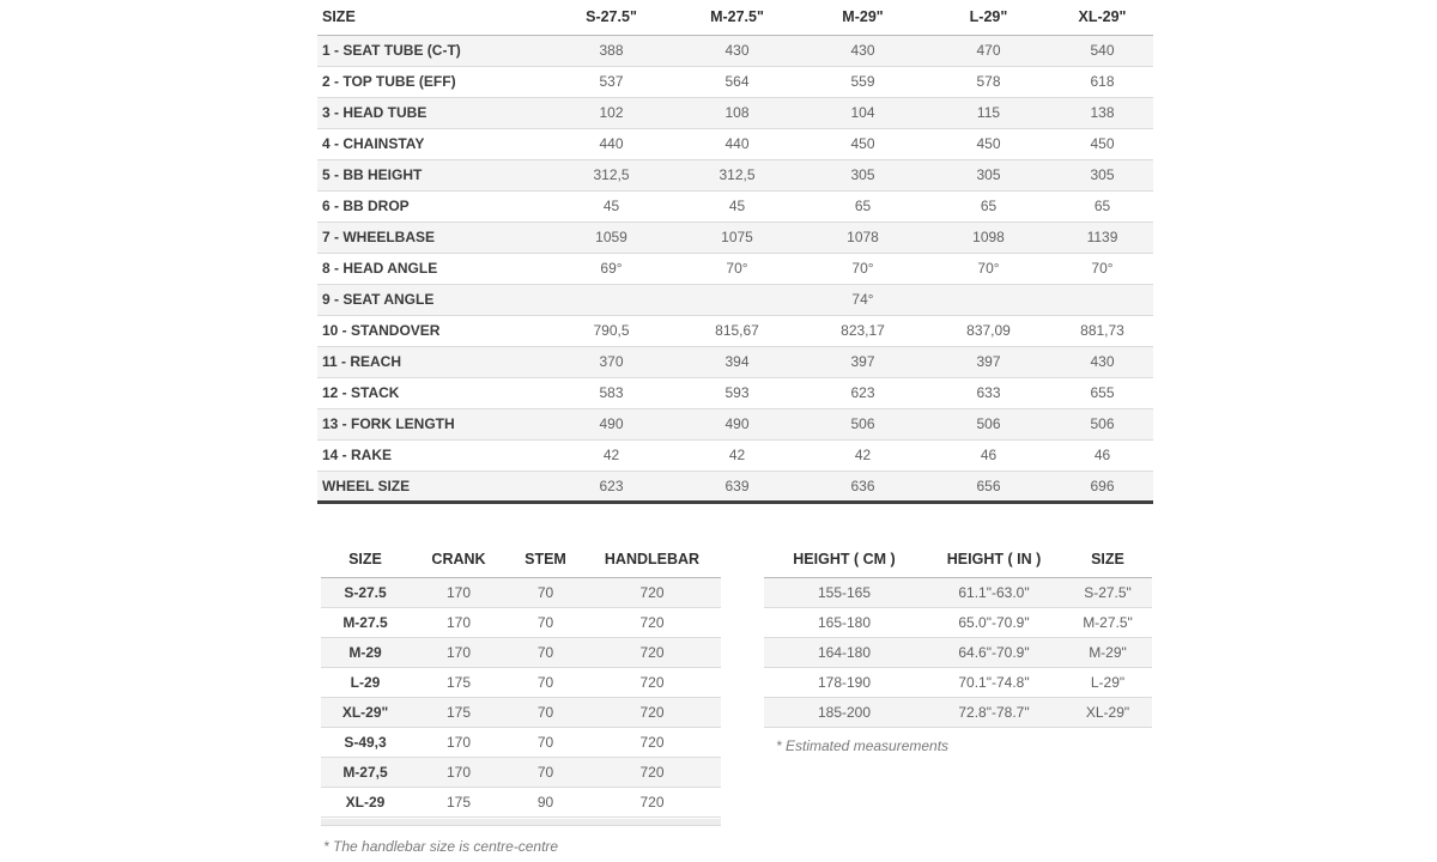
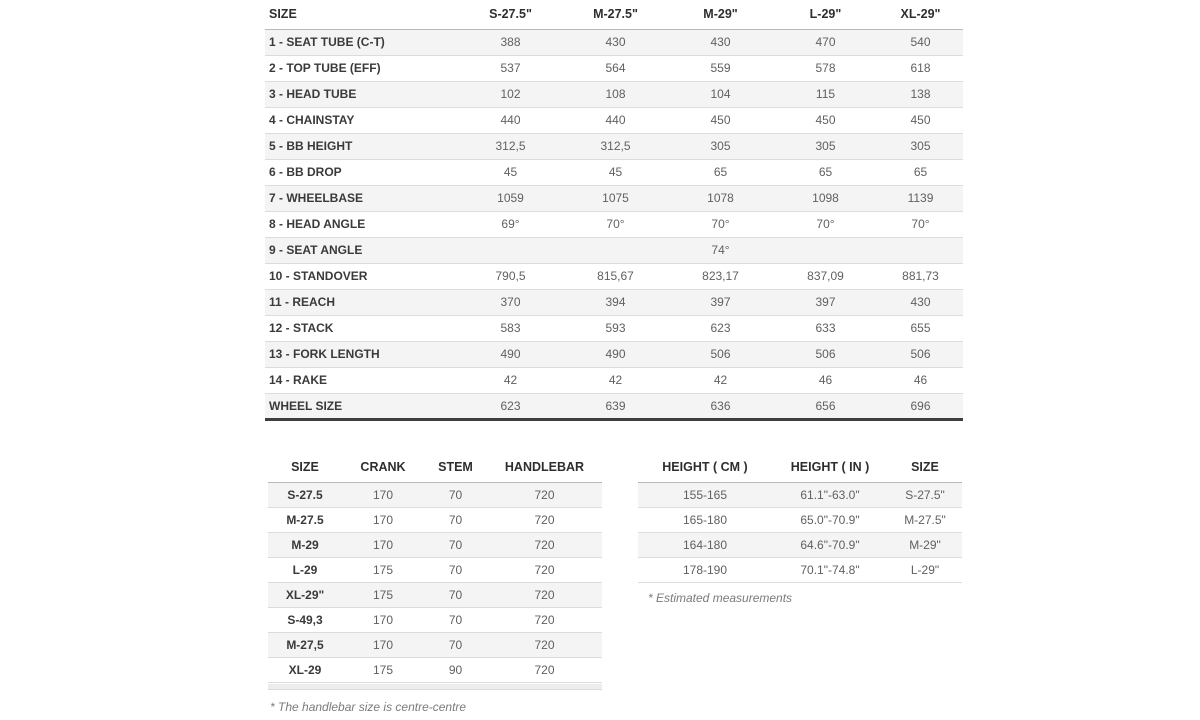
  SIZE	S-27.5"	M-27.5"	M-29"	L-29"	XL-29"
  1 - SEAT TUBE (C-T)	388	430	430	470	540
  2 - TOP TUBE (EFF)	537	564	559	578	618
  3 - HEAD TUBE	102	108	104	115	138
  4 - CHAINSTAY	440	440	450	450	450
  5 - BB HEIGHT	312,5	312,5	305	305	305
  6 - BB DROP	45	45	65	65	65
  7 - WHEELBASE	1059	1075	1078	1098	1139
  8 - HEAD ANGLE	69°	70°	70°	70°	70°
  9 - SEAT ANGLE			74°
  10 - STANDOVER	790,5	815,67	823,17	837,09	881,73
  11 - REACH	370	394	397	397	430
  12 - STACK	583	593	623	633	655
  13 - FORK LENGTH	490	490	506	506	506
  14 - RAKE	42	42	42	46	46
  WHEEL SIZE	623	639	636	656	696
  SIZE	CRANK	STEM	HANDLEBAR
  S-27.5	170	70	720
  M-27.5	170	70	720
  M-29	170	70	720
  L-29	175	70	720
  XL-29"	175	70	720
  S-49,3	170	70	720
  M-27,5	170	70	720
  XL-29	175	90	720
  * The handlebar size is centre-centre
  HEIGHT ( CM )	HEIGHT ( IN )	SIZE
  155-165	61.1"-63.0"	S-27.5"
  165-180	65.0"-70.9"	M-27.5"
  164-180	64.6"-70.9"	M-29"
  178-190	70.1"-74.8"	L-29"
- 185-200	72.8"-78.7"	XL-29"
  * Estimated measurements
